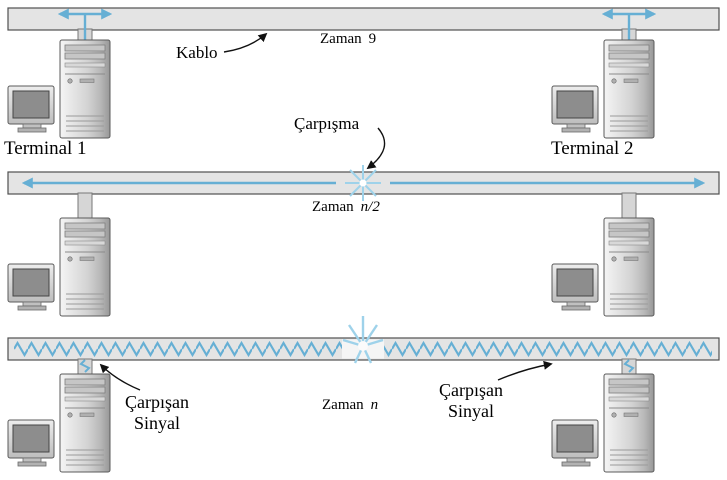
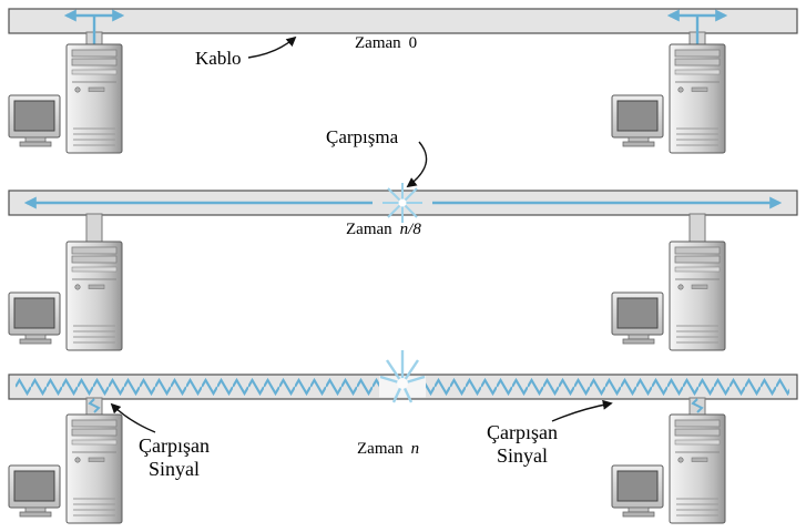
  Kablo
- Zaman 9
+ Zaman 0
- Terminal 1
- Terminal 2
  Çarpışma
- Zaman n/2
+ Zaman n/8
  Zaman n
  Çarpışan
  Sinyal
  Çarpışan
  Sinyal
